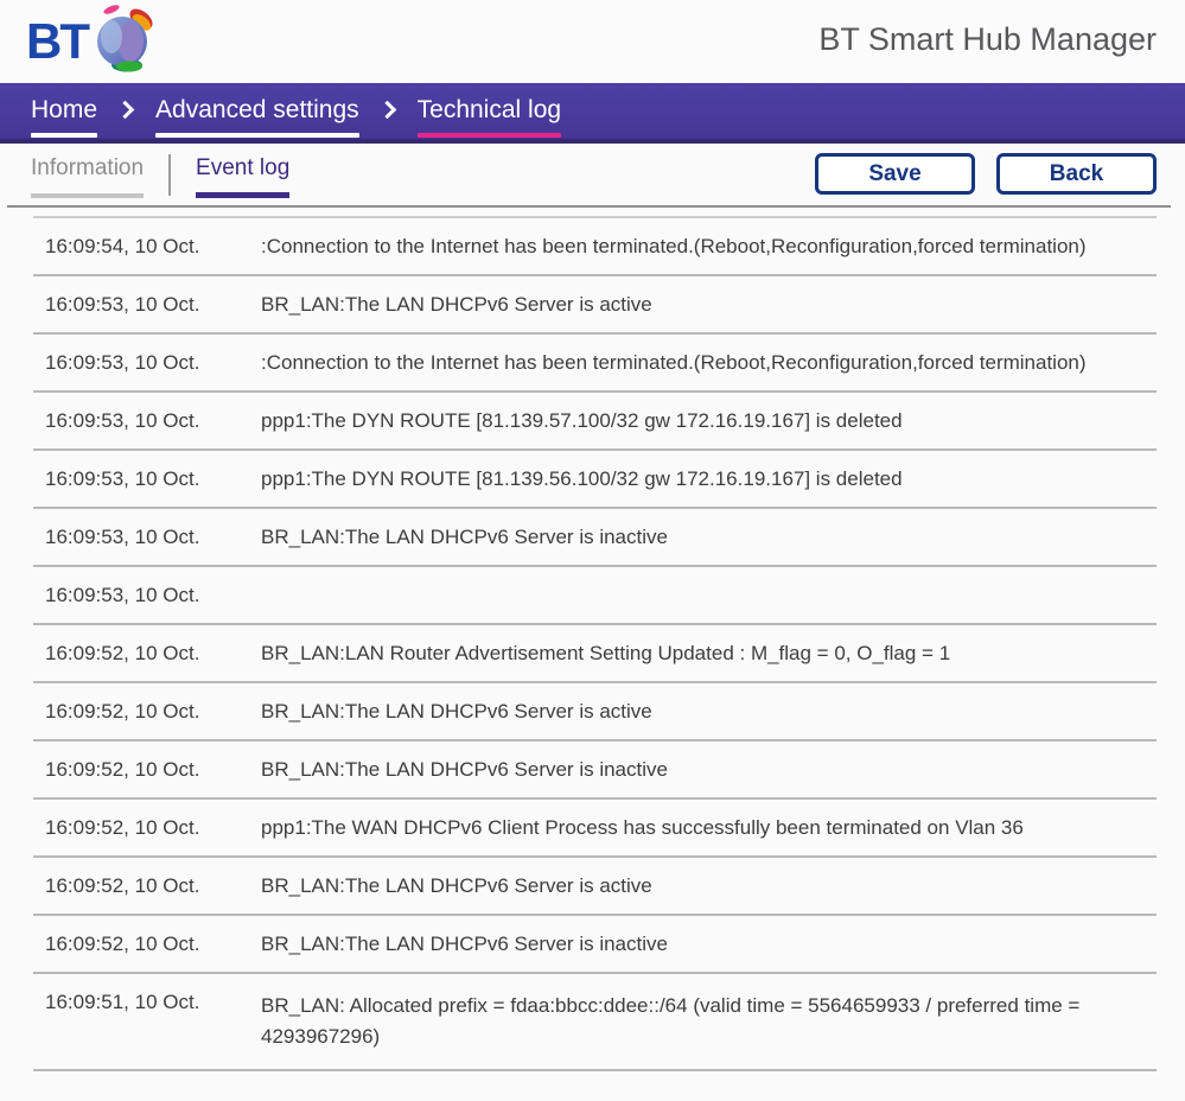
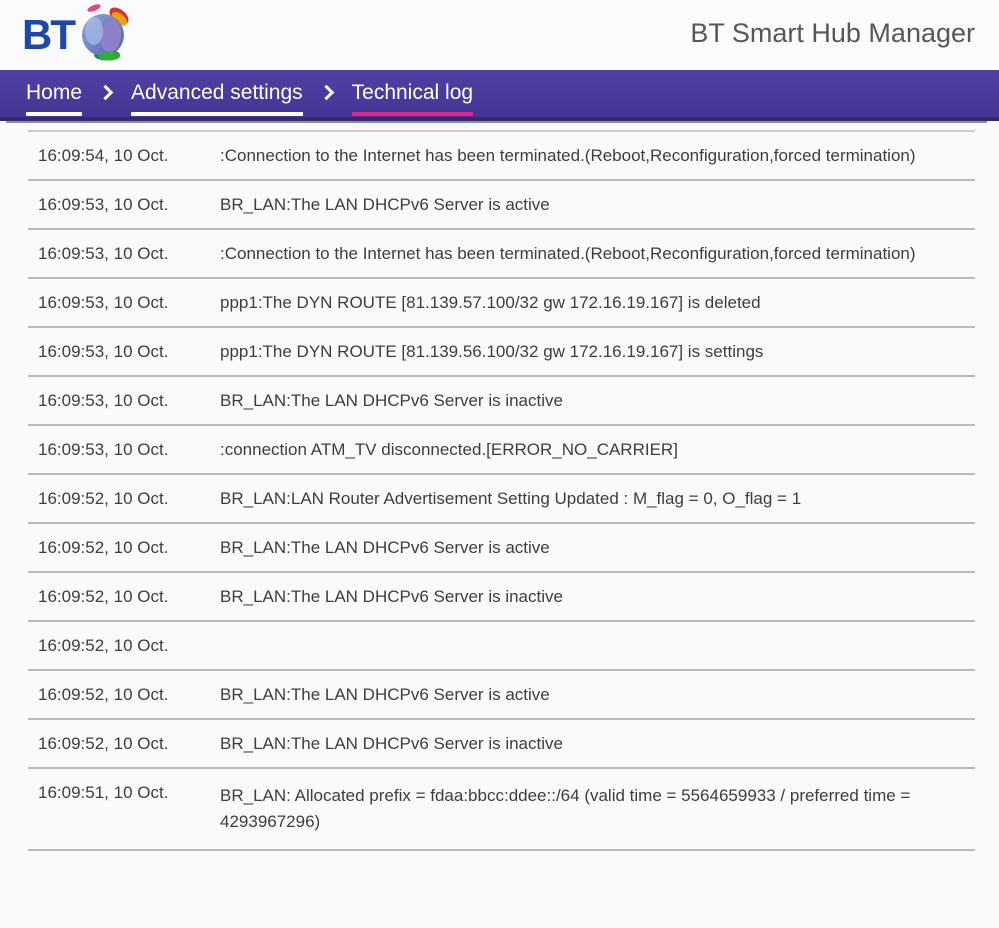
  BT
  BT Smart Hub Manager
  Home
  Advanced settings
  Technical log
- Information
- Event log
- Save
- Back
  16:09:54, 10 Oct.
  :Connection to the Internet has been terminated.(Reboot,Reconfiguration,forced termination)
  16:09:53, 10 Oct.
  BR_LAN:The LAN DHCPv6 Server is active
  16:09:53, 10 Oct.
  :Connection to the Internet has been terminated.(Reboot,Reconfiguration,forced termination)
  16:09:53, 10 Oct.
  ppp1:The DYN ROUTE [81.139.57.100/32 gw 172.16.19.167] is deleted
  16:09:53, 10 Oct.
- ppp1:The DYN ROUTE [81.139.56.100/32 gw 172.16.19.167] is deleted
+ ppp1:The DYN ROUTE [81.139.56.100/32 gw 172.16.19.167] is settings
  16:09:53, 10 Oct.
  BR_LAN:The LAN DHCPv6 Server is inactive
  16:09:53, 10 Oct.
+ :connection ATM_TV disconnected.[ERROR_NO_CARRIER]
  16:09:52, 10 Oct.
  BR_LAN:LAN Router Advertisement Setting Updated : M_flag = 0, O_flag = 1
  16:09:52, 10 Oct.
  BR_LAN:The LAN DHCPv6 Server is active
  16:09:52, 10 Oct.
  BR_LAN:The LAN DHCPv6 Server is inactive
  16:09:52, 10 Oct.
- ppp1:The WAN DHCPv6 Client Process has successfully been terminated on Vlan 36
  16:09:52, 10 Oct.
  BR_LAN:The LAN DHCPv6 Server is active
  16:09:52, 10 Oct.
  BR_LAN:The LAN DHCPv6 Server is inactive
  16:09:51, 10 Oct.
  BR_LAN: Allocated prefix = fdaa:bbcc:ddee::/64 (valid time = 5564659933 / preferred time = 4293967296)
